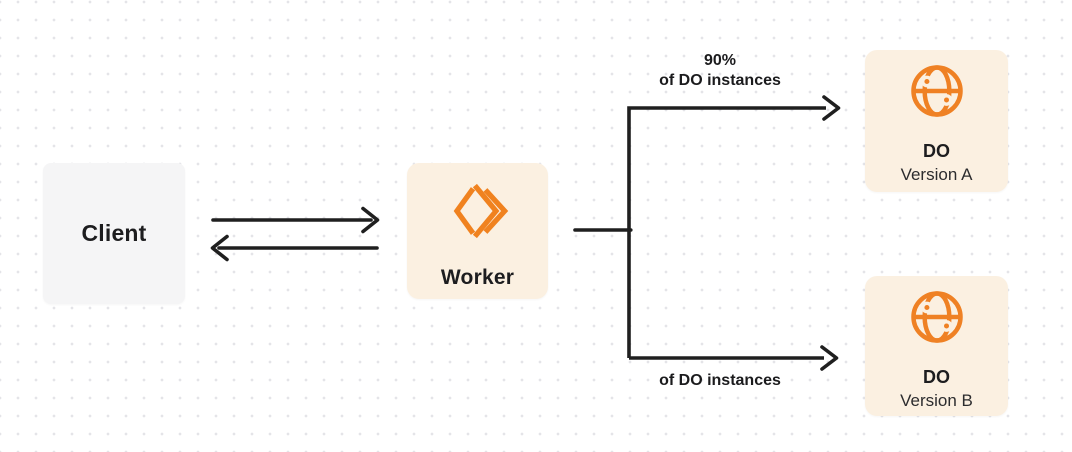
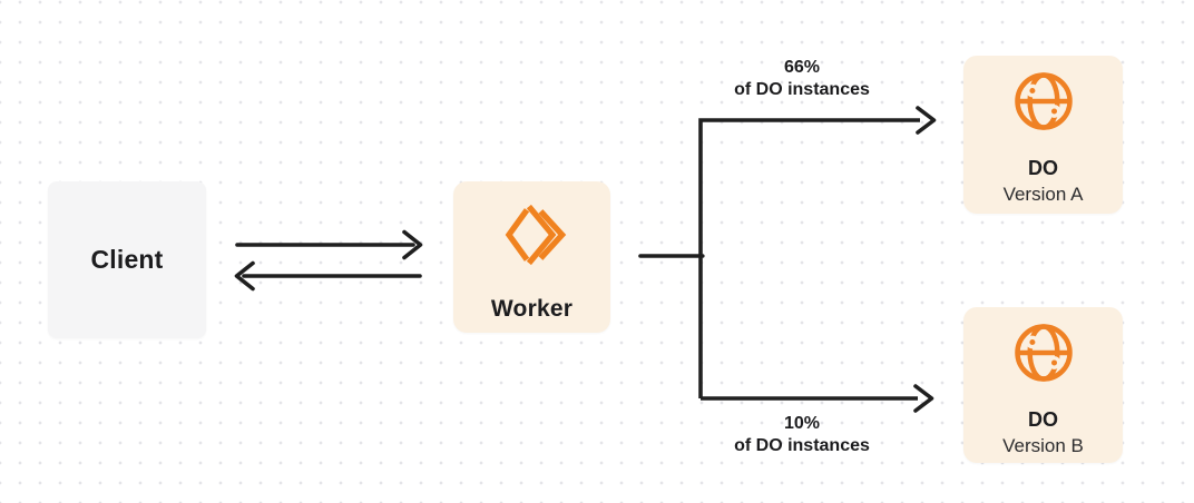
  Client
  Worker
  DO
  Version A
  DO
  Version B
- 90%
+ 66%
  of DO instances
+ 10%
  of DO instances
